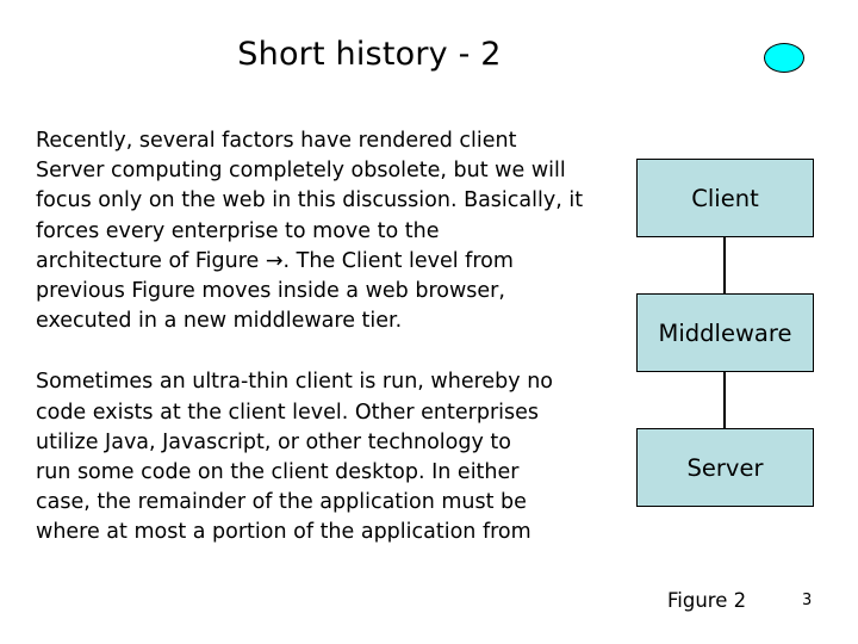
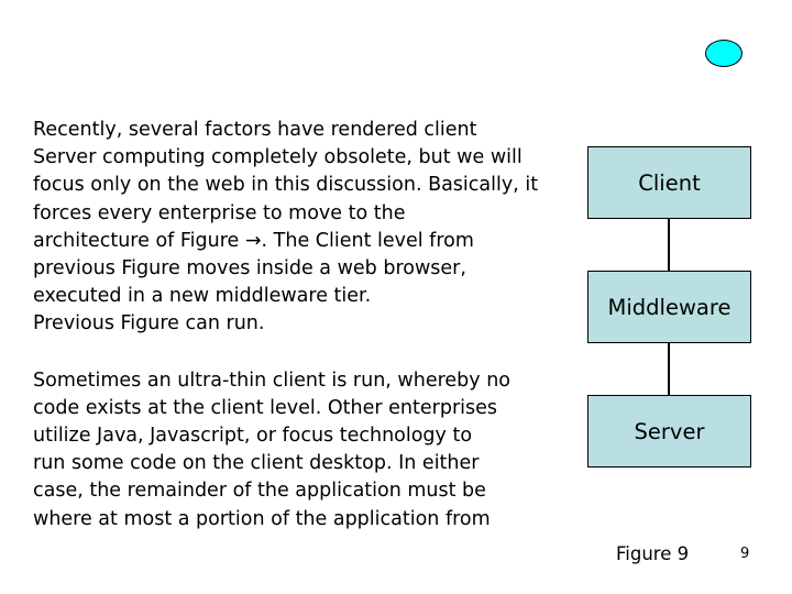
- Short history - 2
  Recently, several factors have rendered client
  Server computing completely obsolete, but we will
  focus only on the web in this discussion. Basically, it
  forces every enterprise to move to the
  architecture of Figure →. The Client level from
  previous Figure moves inside a web browser,
  executed in a new middleware tier.
+ Previous Figure can run.
  Sometimes an ultra-thin client is run, whereby no
  code exists at the client level. Other enterprises
- utilize Java, Javascript, or other technology to
+ utilize Java, Javascript, or focus technology to
  run some code on the client desktop. In either
  case, the remainder of the application must be
  where at most a portion of the application from
  Client
  Middleware
  Server
- Figure 2
+ Figure 9
- 3
+ 9
